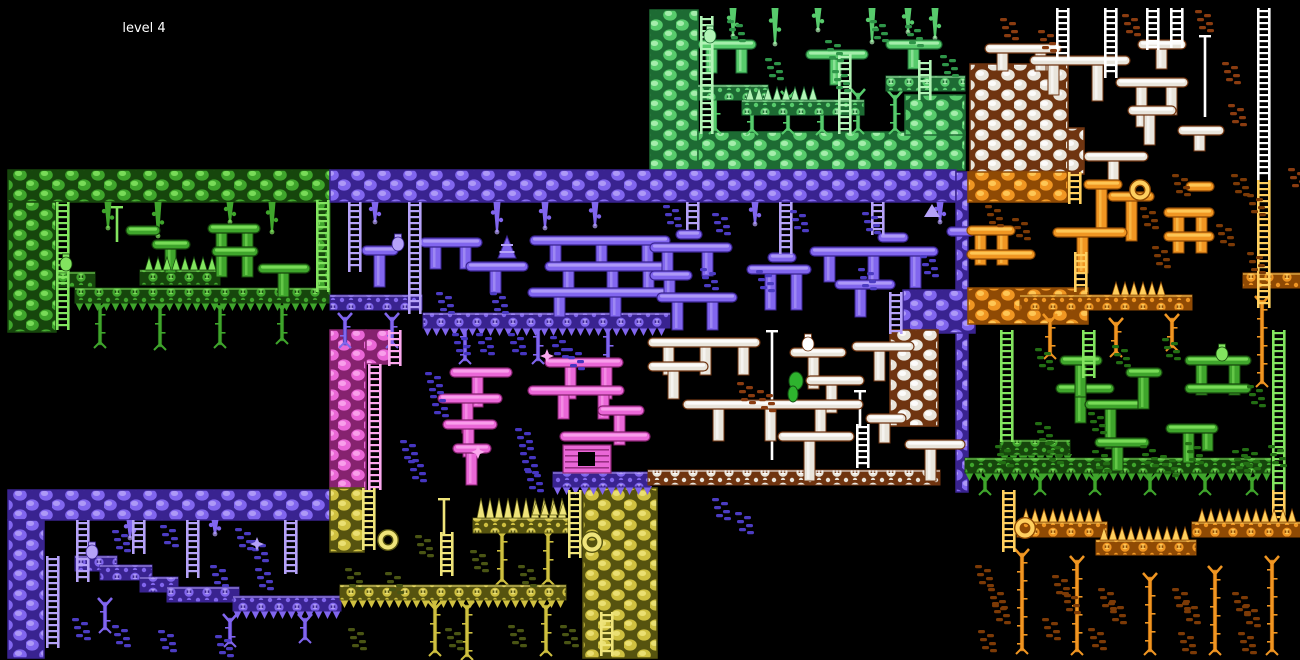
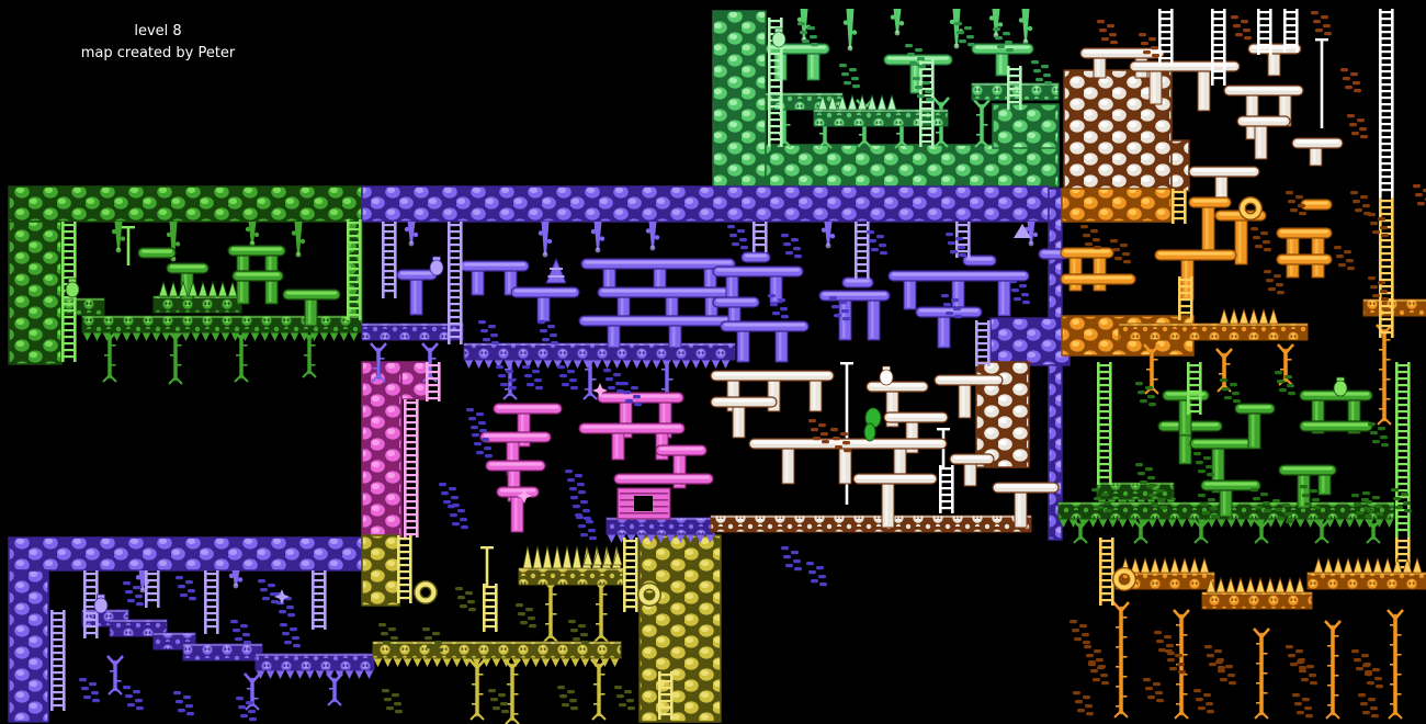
- level 4
+ level 8
+ map created by Peter
